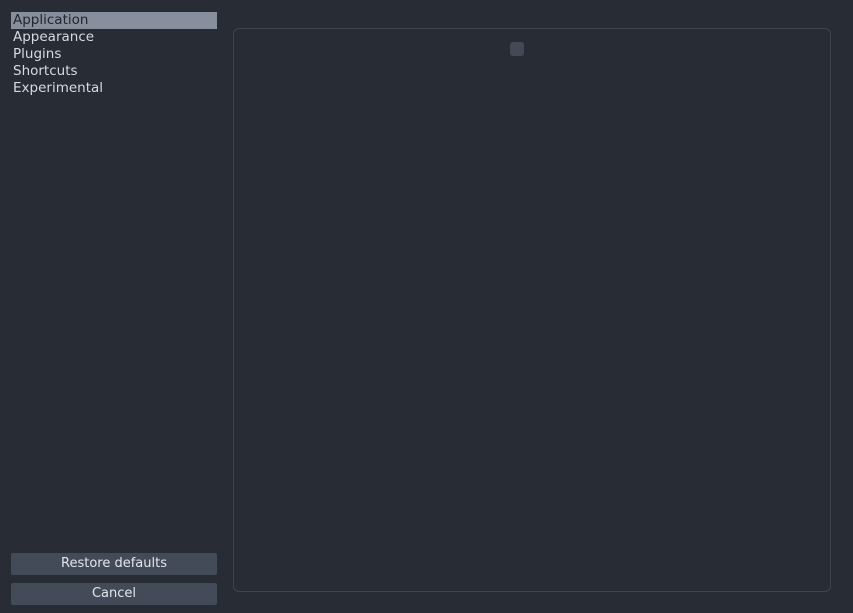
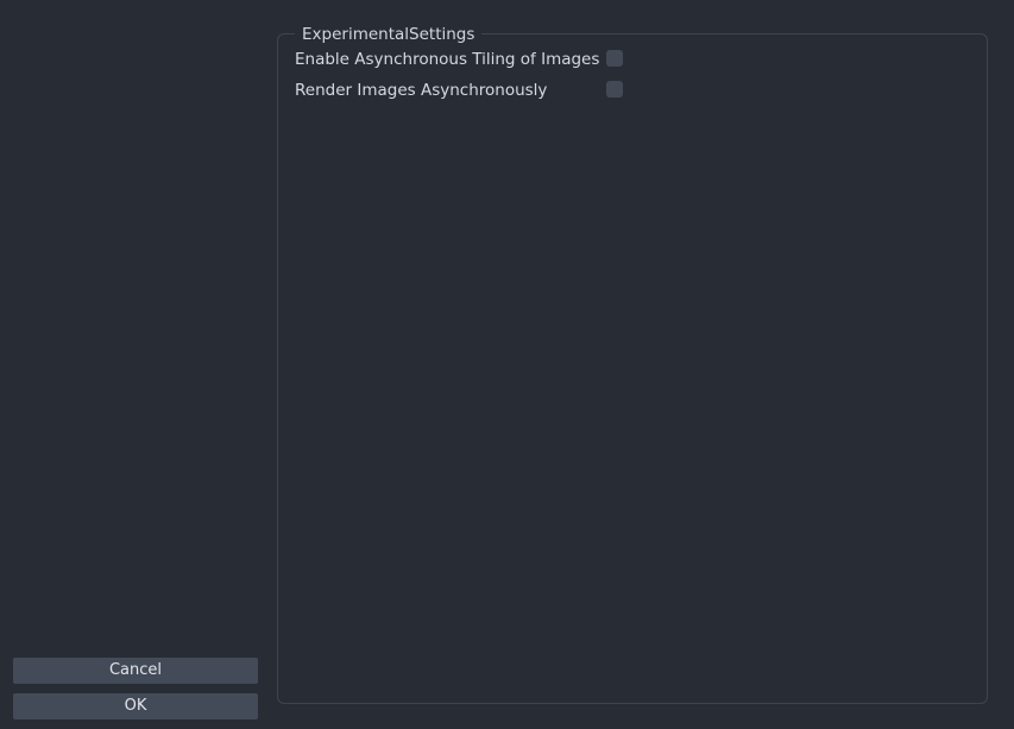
- Application
- Appearance
- Plugins
- Shortcuts
- Experimental
- Restore defaults
  Cancel
+ OK
+ ExperimentalSettings
+ Enable Asynchronous Tiling of Images
+ Render Images Asynchronously
